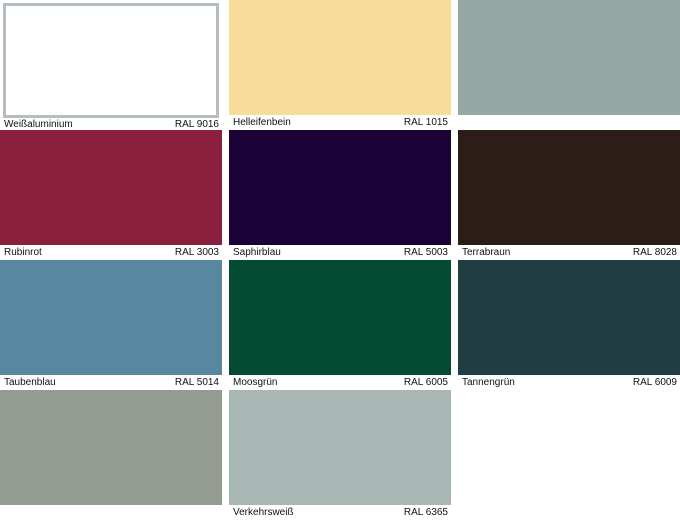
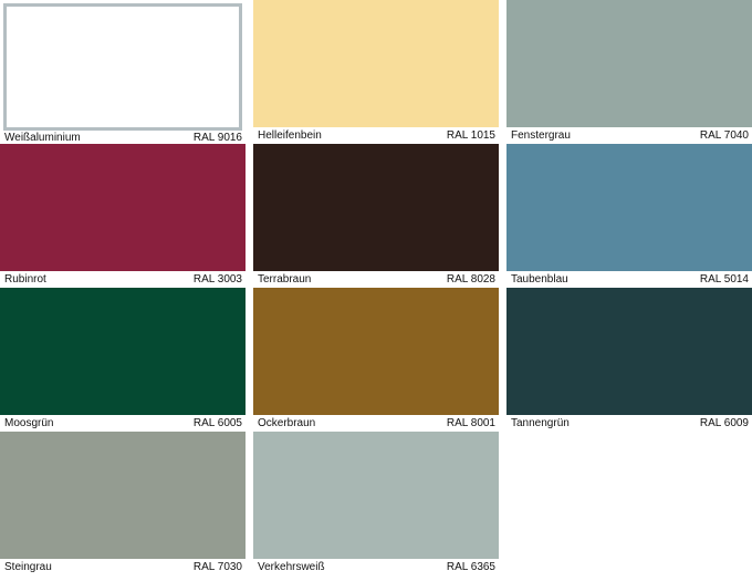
  Weißaluminium
  RAL 9016
  Helleifenbein
  RAL 1015
+ Fenstergrau
+ RAL 7040
  Rubinrot
  RAL 3003
- Saphirblau
- RAL 5003
  Terrabraun
  RAL 8028
  Taubenblau
  RAL 5014
  Moosgrün
  RAL 6005
+ Ockerbraun
+ RAL 8001
  Tannengrün
  RAL 6009
+ Steingrau
+ RAL 7030
  Verkehrsweiß
  RAL 6365
